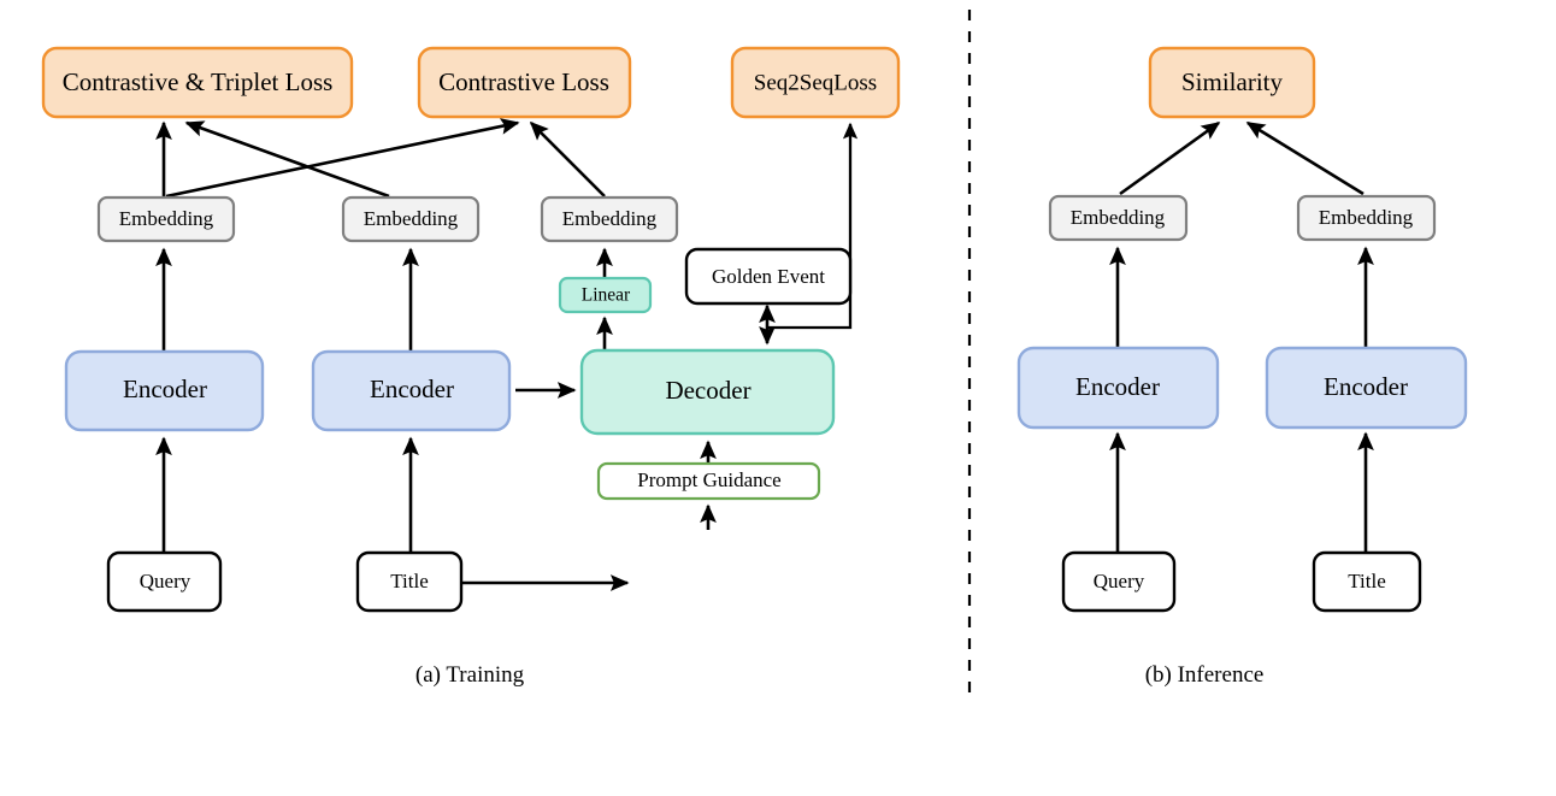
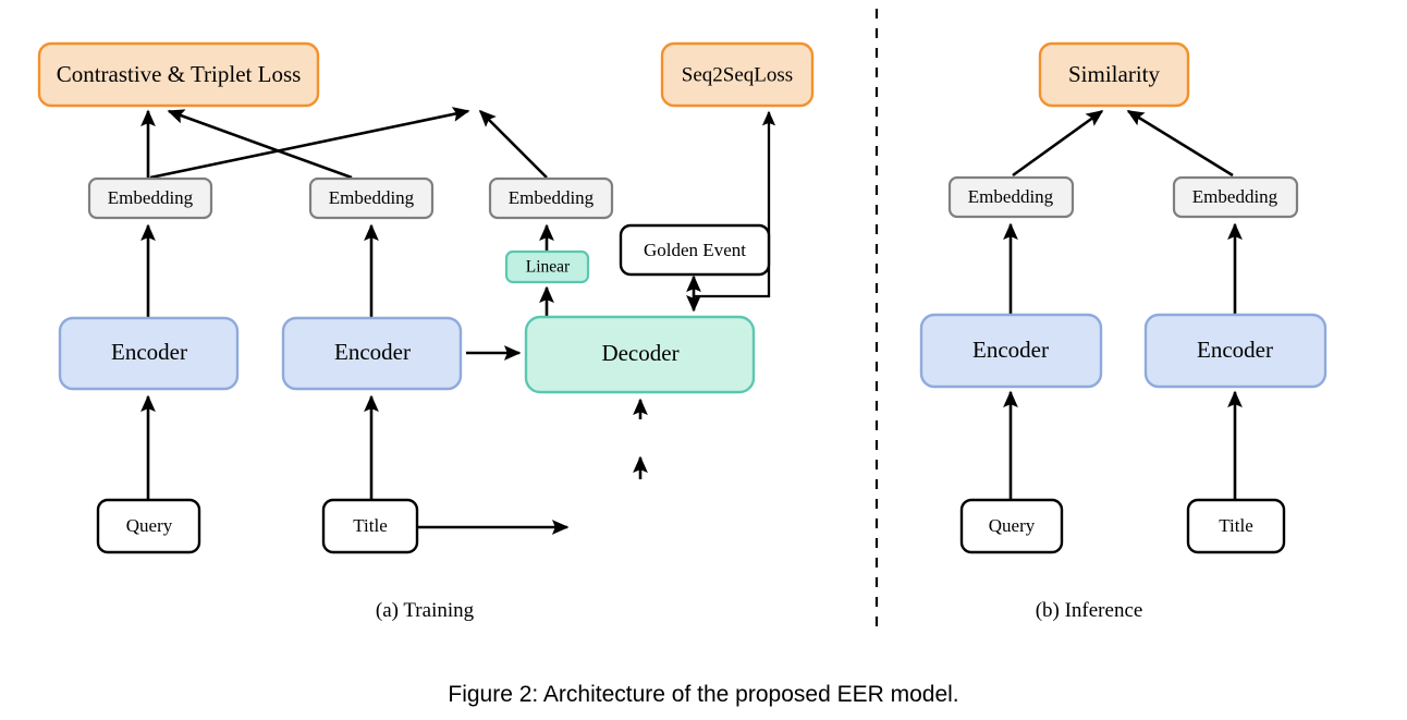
  Contrastive & Triplet Loss
- Contrastive Loss
  Seq2SeqLoss
  Embedding
  Embedding
  Embedding
  Golden Event
  Linear
  Encoder
  Encoder
  Decoder
- Prompt Guidance
  Query
  Title
  Similarity
  Embedding
  Embedding
  Encoder
  Encoder
  Query
  Title
  (a) Training
  (b) Inference
+ Figure 2: Architecture of the proposed EER model.
